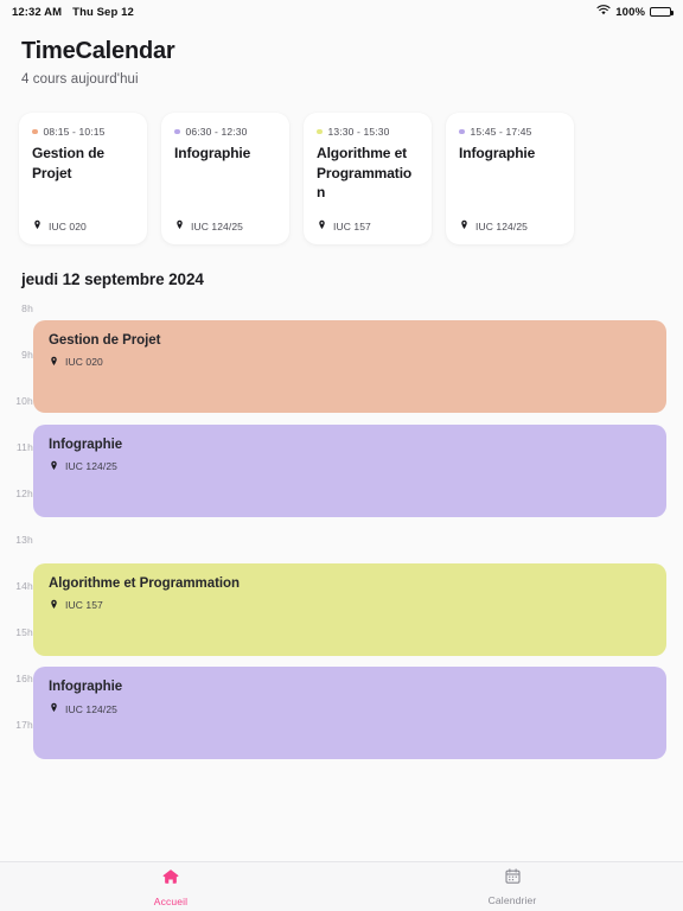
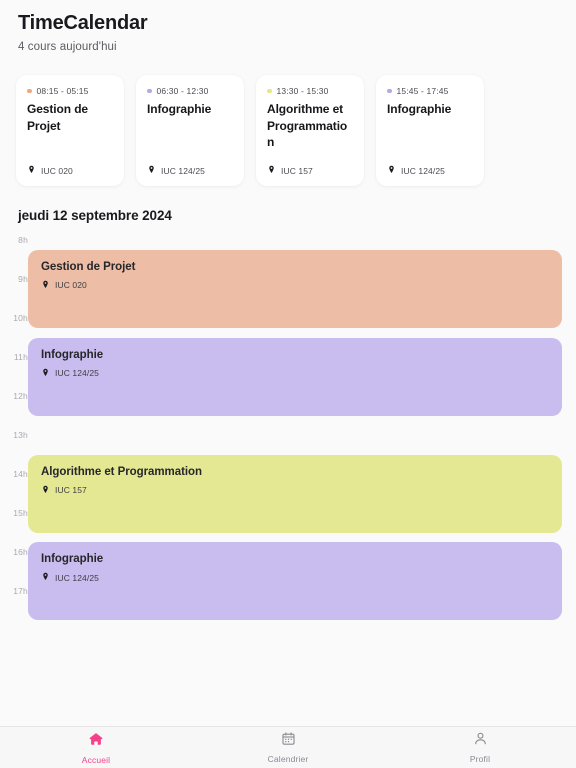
- 12:32 AM
- Thu Sep 12
- 100%
  TimeCalendar
  4 cours aujourd'hui
- 08:15 - 10:15
+ 08:15 - 05:15
  Gestion de Projet
  IUC 020
  06:30 - 12:30
  Infographie
  IUC 124/25
  13:30 - 15:30
  Algorithme et Programmation
  IUC 157
  15:45 - 17:45
  Infographie
  IUC 124/25
  jeudi 12 septembre 2024
  8h
  9h
  10h
  11h
  12h
  13h
  14h
  15h
  16h
  17h
  Gestion de Projet
  IUC 020
  Infographie
  IUC 124/25
  Algorithme et Programmation
  IUC 157
  Infographie
  IUC 124/25
  Accueil
  Calendrier
+ Profil
